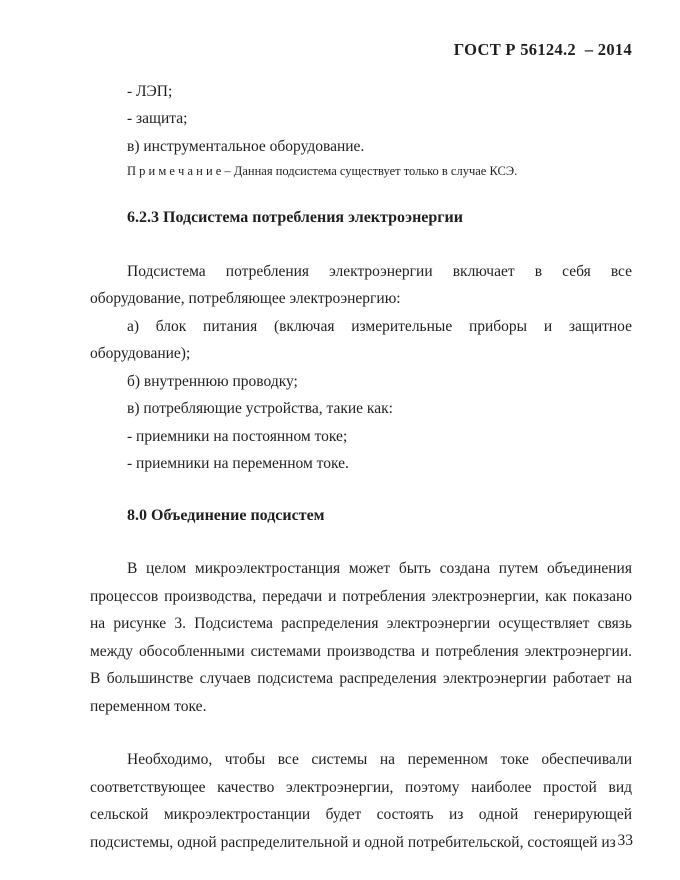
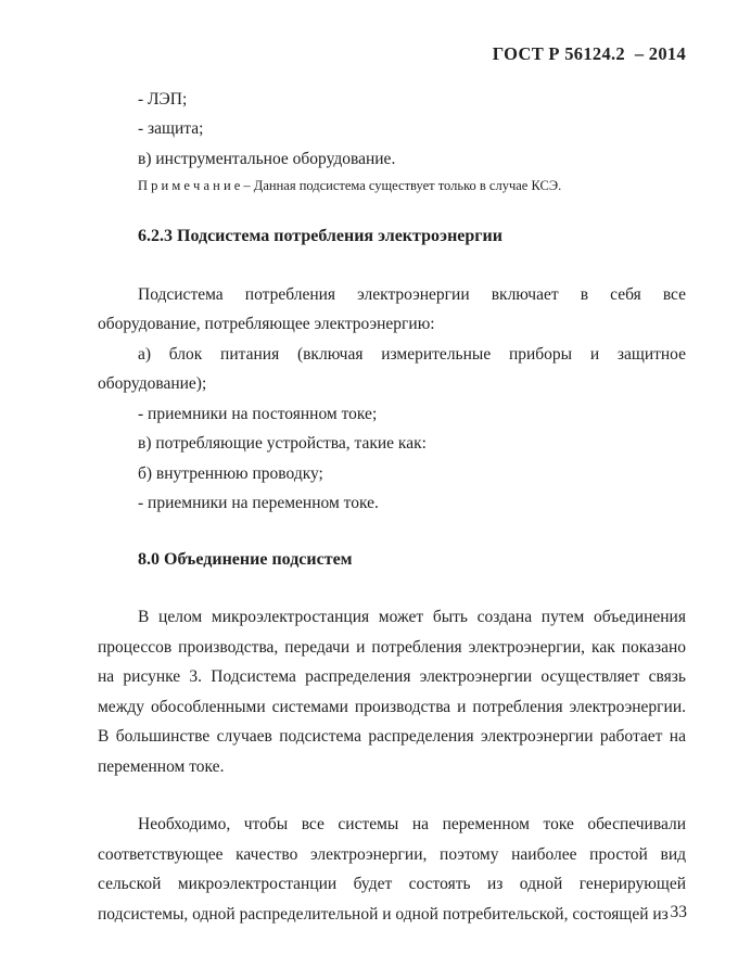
  ГОСТ Р 56124.2 – 2014
  - ЛЭП;
  - защита;
  в) инструментальное оборудование.
  П р и м е ч а н и е – Данная подсистема существует только в случае КСЭ.
  6.2.3 Подсистема потребления электроэнергии
  Подсистема потребления электроэнергии включает в себя все оборудование, потребляющее электроэнергию:
  а) блок питания (включая измерительные приборы и защитное оборудование);
- б) внутреннюю проводку;
+ - приемники на постоянном токе;
  в) потребляющие устройства, такие как:
- - приемники на постоянном токе;
+ б) внутреннюю проводку;
  - приемники на переменном токе.
  8.0 Объединение подсистем
  В целом микроэлектростанция может быть создана путем объединения процессов производства, передачи и потребления электроэнергии, как показано на рисунке 3. Подсистема распределения электроэнергии осуществляет связь между обособленными системами производства и потребления электроэнергии. В большинстве случаев подсистема распределения электроэнергии работает на переменном токе.
  Необходимо, чтобы все системы на переменном токе обеспечивали соответствующее качество электроэнергии, поэтому наиболее простой вид сельской микроэлектростанции будет состоять из одной генерирующей подсистемы, одной распределительной и одной потребительской, состоящей из
  33
